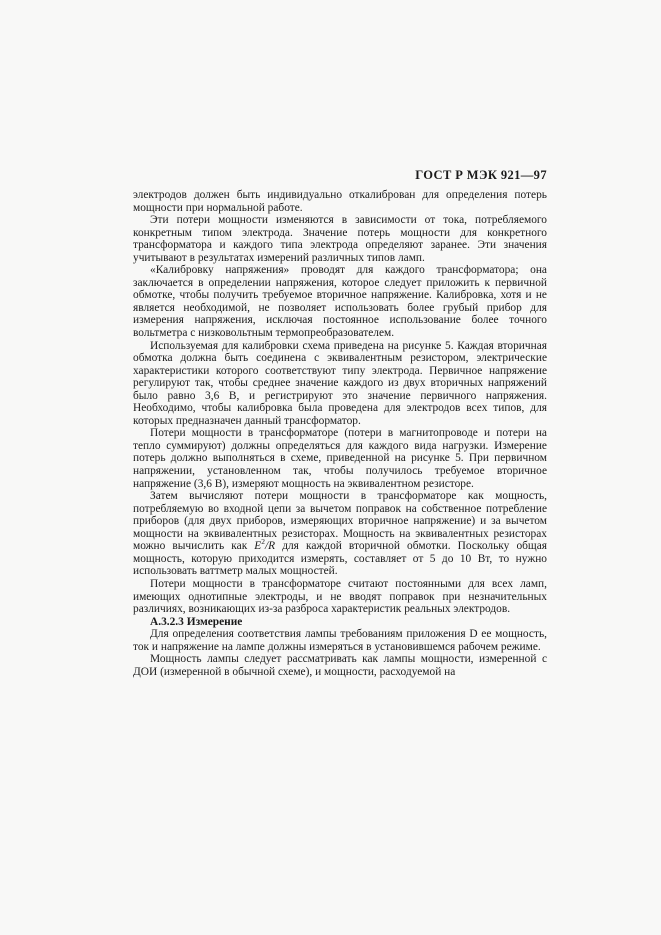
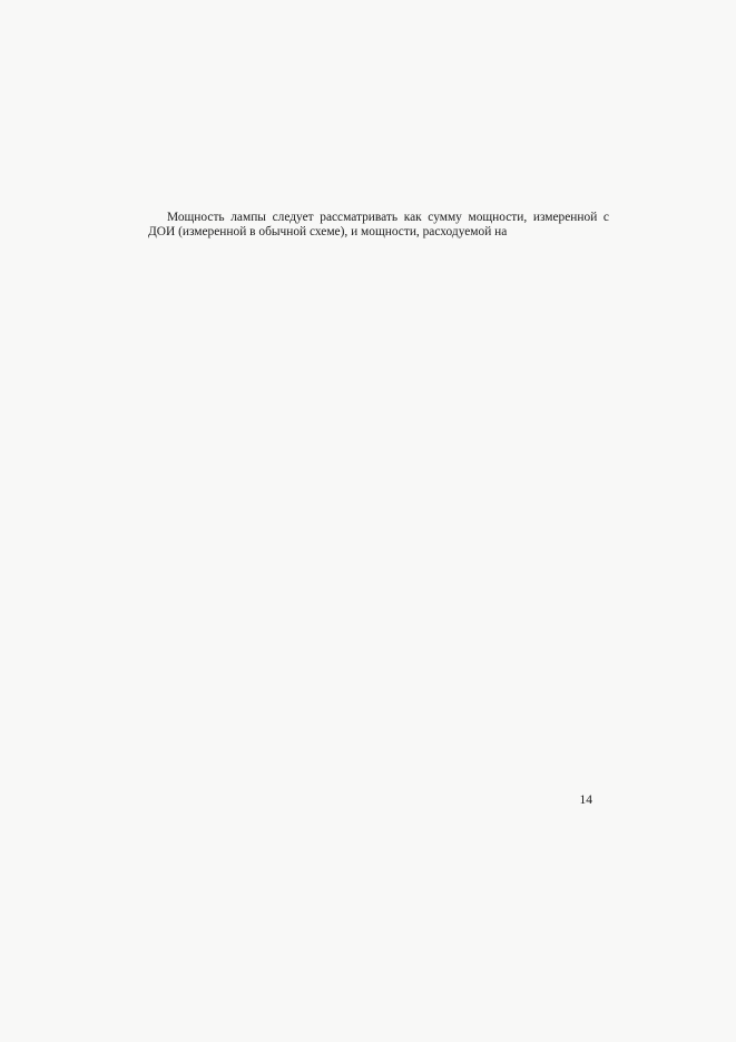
- ГОСТ Р МЭК 921—97
- электродов должен быть индивидуально откалиброван для определения потерь мощности при нормальной работе.
- Эти потери мощности изменяются в зависимости от тока, потребляемого конкретным типом электрода. Значение потерь мощности для конкретного трансформатора и каждого типа электрода определяют заранее. Эти значения учитывают в результатах измерений различных типов ламп.
- «Калибровку напряжения» проводят для каждого трансформатора; она заключается в определении напряжения, которое следует приложить к первичной обмотке, чтобы получить требуемое вторичное напряжение. Калибровка, хотя и не является необходимой, не позволяет использовать более грубый прибор для измерения напряжения, исключая постоянное использование более точного вольтметра с низковольтным термопреобразователем.
- Используемая для калибровки схема приведена на рисунке 5. Каждая вторичная обмотка должна быть соединена с эквивалентным резистором, электрические характеристики которого соответствуют типу электрода. Первичное напряжение регулируют так, чтобы среднее значение каждого из двух вторичных напряжений было равно 3,6 В, и регистрируют это значение первичного напряжения. Необходимо, чтобы калибровка была проведена для электродов всех типов, для которых предназначен данный трансформатор.
- Потери мощности в трансформаторе (потери в магнитопроводе и потери на тепло суммируют) должны определяться для каждого вида нагрузки. Измерение потерь должно выполняться в схеме, приведенной на рисунке 5. При первичном напряжении, установленном так, чтобы получилось требуемое вторичное напряжение (3,6 В), измеряют мощность на эквивалентном резисторе.
- Затем вычисляют потери мощности в трансформаторе как мощность, потребляемую во входной цепи за вычетом поправок на собственное потребление приборов (для двух приборов, измеряющих вторичное напряжение) и за вычетом мощности на эквивалентных резисторах. Мощность на эквивалентных резисторах можно вычислить как E2/R для каждой вторичной обмотки. Поскольку общая мощность, которую приходится измерять, составляет от 5 до 10 Вт, то нужно использовать ваттметр малых мощностей.
- Потери мощности в трансформаторе считают постоянными для всех ламп, имеющих однотипные электроды, и не вводят поправок при незначительных различиях, возникающих из-за разброса характеристик реальных электродов.
- А.3.2.3 Измерение
- Для определения соответствия лампы требованиям приложения D ее мощность, ток и напряжение на лампе должны измеряться в установившемся рабочем режиме.
- Мощность лампы следует рассматривать как лампы мощности, измеренной с ДОИ (измеренной в обычной схеме), и мощности, расходуемой на
+ Мощность лампы следует рассматривать как сумму мощности, измеренной с ДОИ (измеренной в обычной схеме), и мощности, расходуемой на
+ 14
